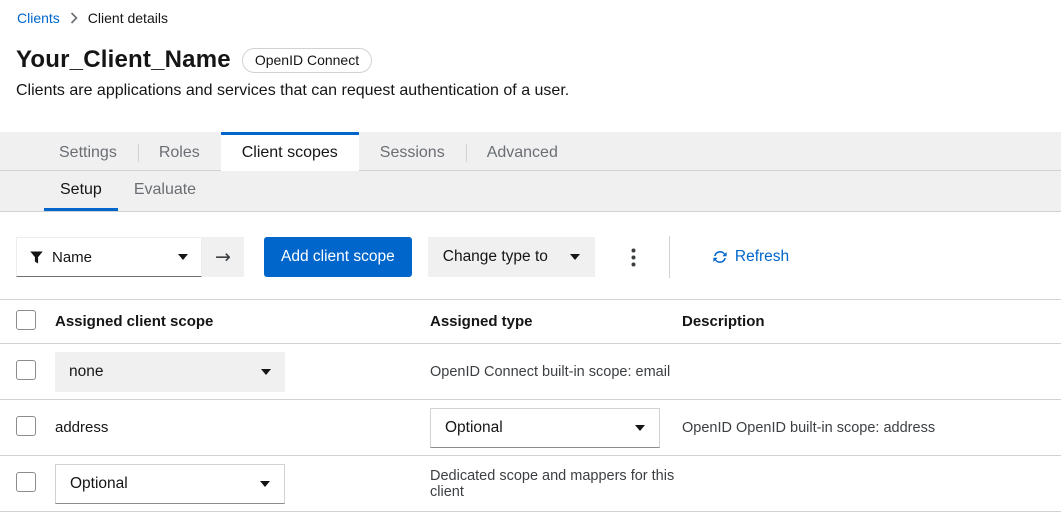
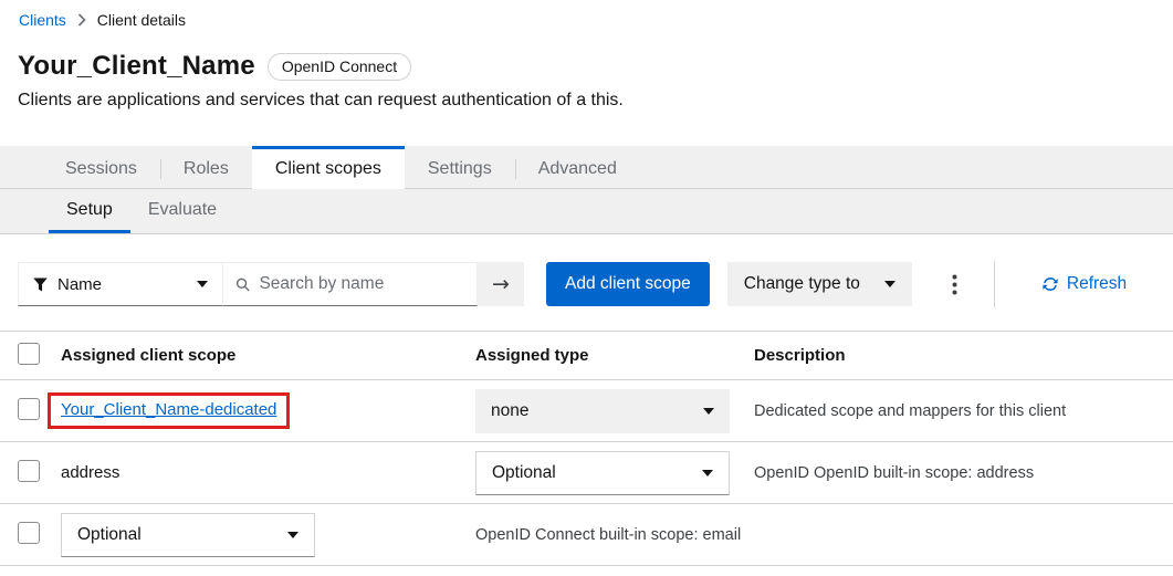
  Clients
  Client details
  Your_Client_Name
  OpenID Connect
- Clients are applications and services that can request authentication of a user.
+ Clients are applications and services that can request authentication of a this.
- Settings
+ Sessions
  Roles
  Client scopes
- Sessions
+ Settings
  Advanced
  Setup
  Evaluate
  Name
+ Search by name
  →
  Add client scope
  Change type to
  Refresh
  Assigned client scope
  Assigned type
  Description
+ Your_Client_Name-dedicated
  none
- OpenID Connect built-in scope: email
+ Dedicated scope and mappers for this client
  address
  Optional
  OpenID OpenID built-in scope: address
  Optional
- Dedicated scope and mappers for this client
+ OpenID Connect built-in scope: email
